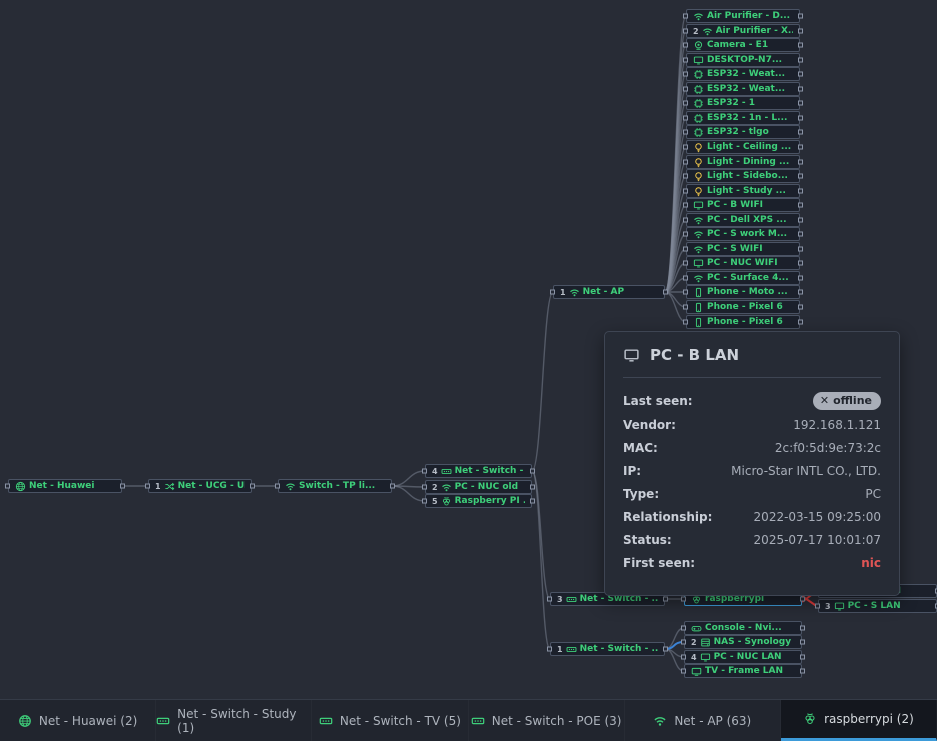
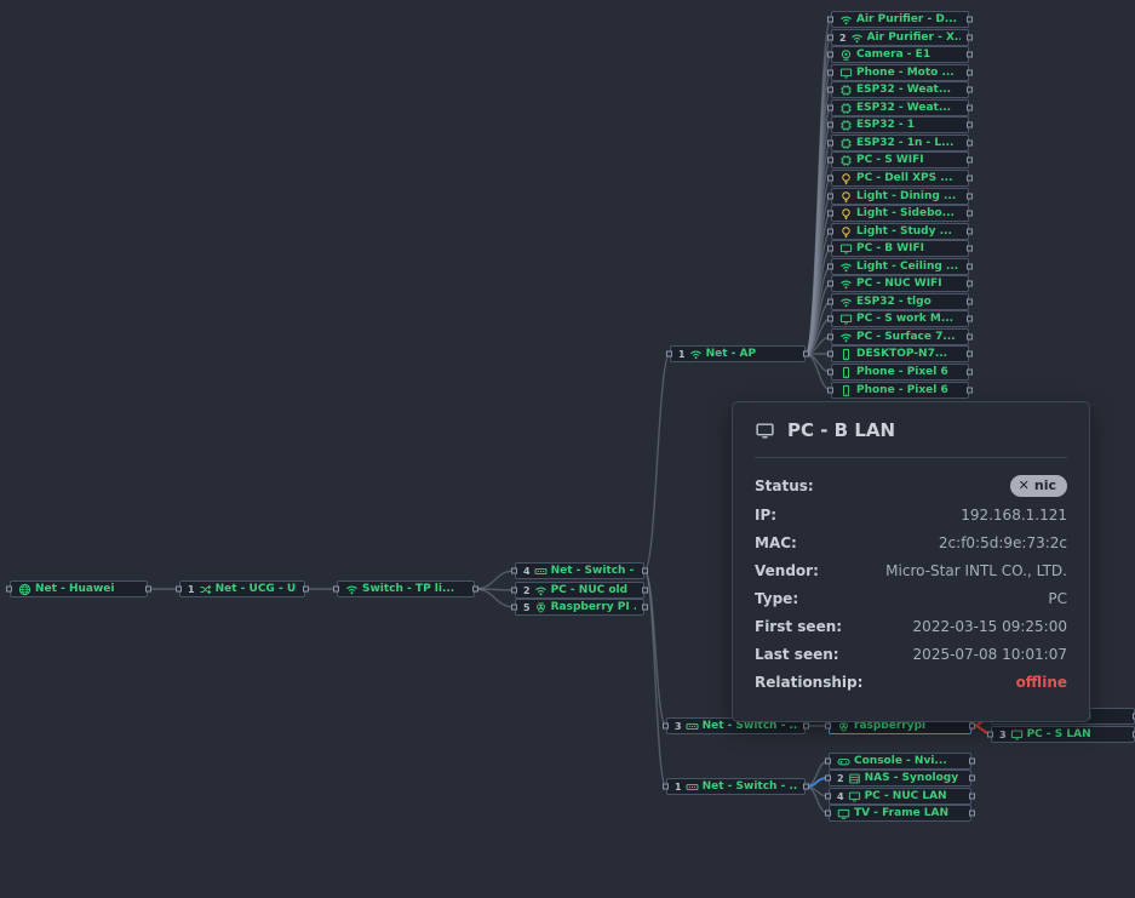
  Net - Huawei
  1
  Switch - TP li...
  4
  Net - Switch -
  2
  PC - NUC old
  5
  Raspberry PI .
  1
  Net - AP
  Air Purifier - D...
  2
  Air Purifier - X.
  Camera - E1
- DESKTOP-N7...
+ Phone - Moto ...
  ESP32 - Weat...
  ESP32 - Weat...
  ESP32 - 1
  ESP32 - 1n - L...
- ESP32 - tlgo
+ PC - S WIFI
- Light - Ceiling ...
+ PC - Dell XPS ...
  Light - Dining ...
  Light - Sidebo...
  Light - Study ...
  PC - B WIFI
- PC - Dell XPS ...
+ Light - Ceiling ...
- PC - S work M...
+ PC - NUC WIFI
- PC - S WIFI
+ ESP32 - tlgo
- PC - NUC WIFI
+ PC - S work M...
- PC - Surface 4...
+ PC - Surface 7...
- Phone - Moto ...
+ DESKTOP-N7...
  Phone - Pixel 6
  Phone - Pixel 6
  3
  Net - Switch - ..
  raspberrypi
  3
  PC - S LAN
  1
  Net - Switch - ..
  Console - Nvi...
  2
  NAS - Synology
  4
  PC - NUC LAN
  TV - Frame LAN
  PC - B LAN
- Last seen:
+ Status:
  ✕
- offline
+ nic
- Vendor:
+ IP:
  192.168.1.121
  MAC:
  2c:f0:5d:9e:73:2c
- IP:
+ Vendor:
  Micro-Star INTL CO., LTD.
  Type:
  PC
- Relationship:
+ First seen:
  2022-03-15 09:25:00
- Status:
+ Last seen:
- 2025-07-17 10:01:07
+ 2025-07-08 10:01:07
- First seen:
+ Relationship:
- nic
+ offline
- Net - Huawei (2)
- Net - Switch - Study (1)
- Net - Switch - TV (5)
- Net - Switch - POE (3)
- Net - AP (63)
- raspberrypi (2)
